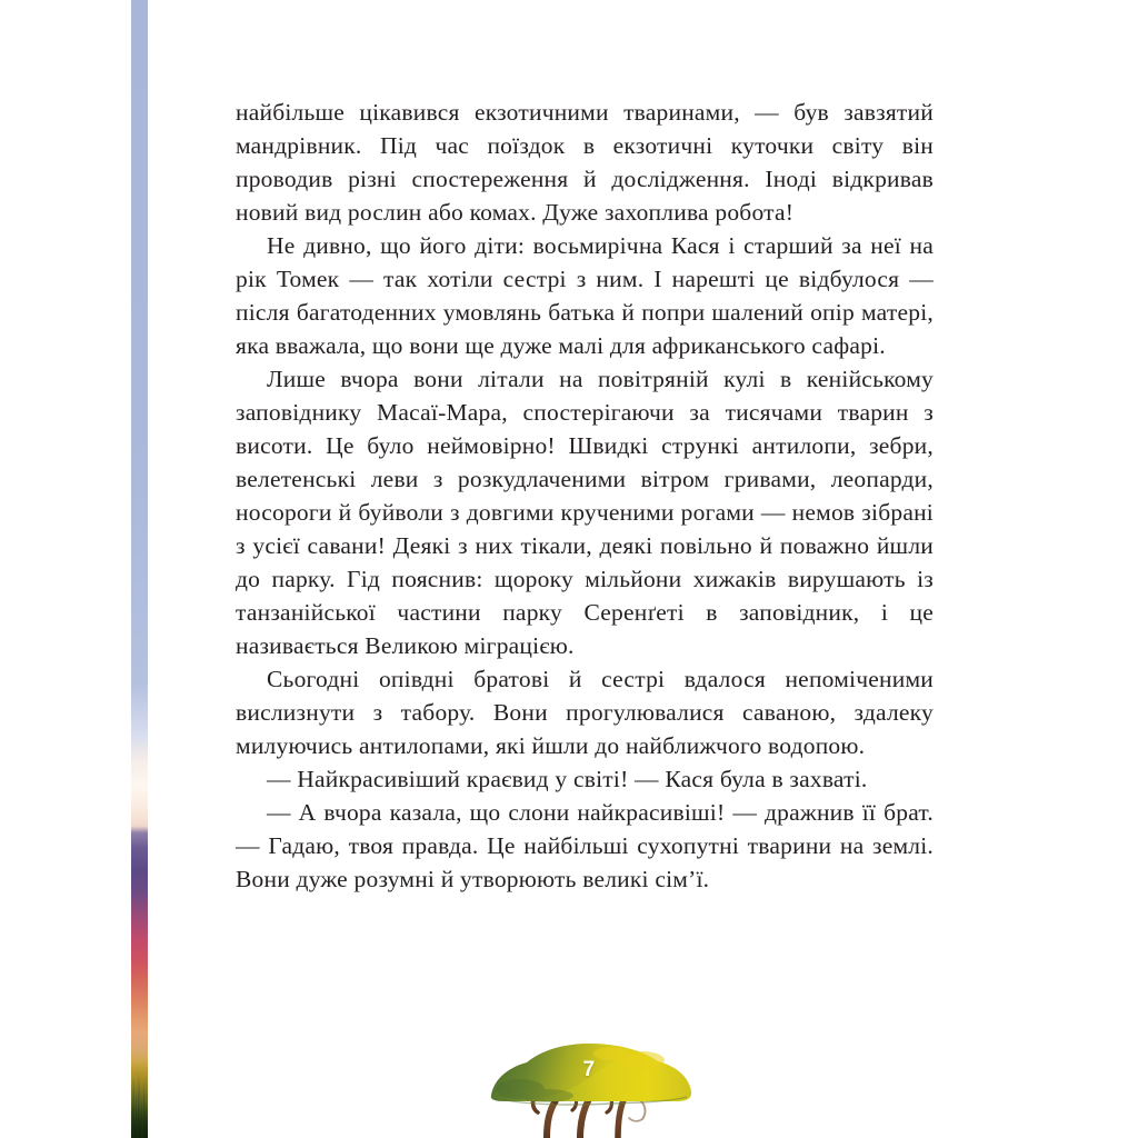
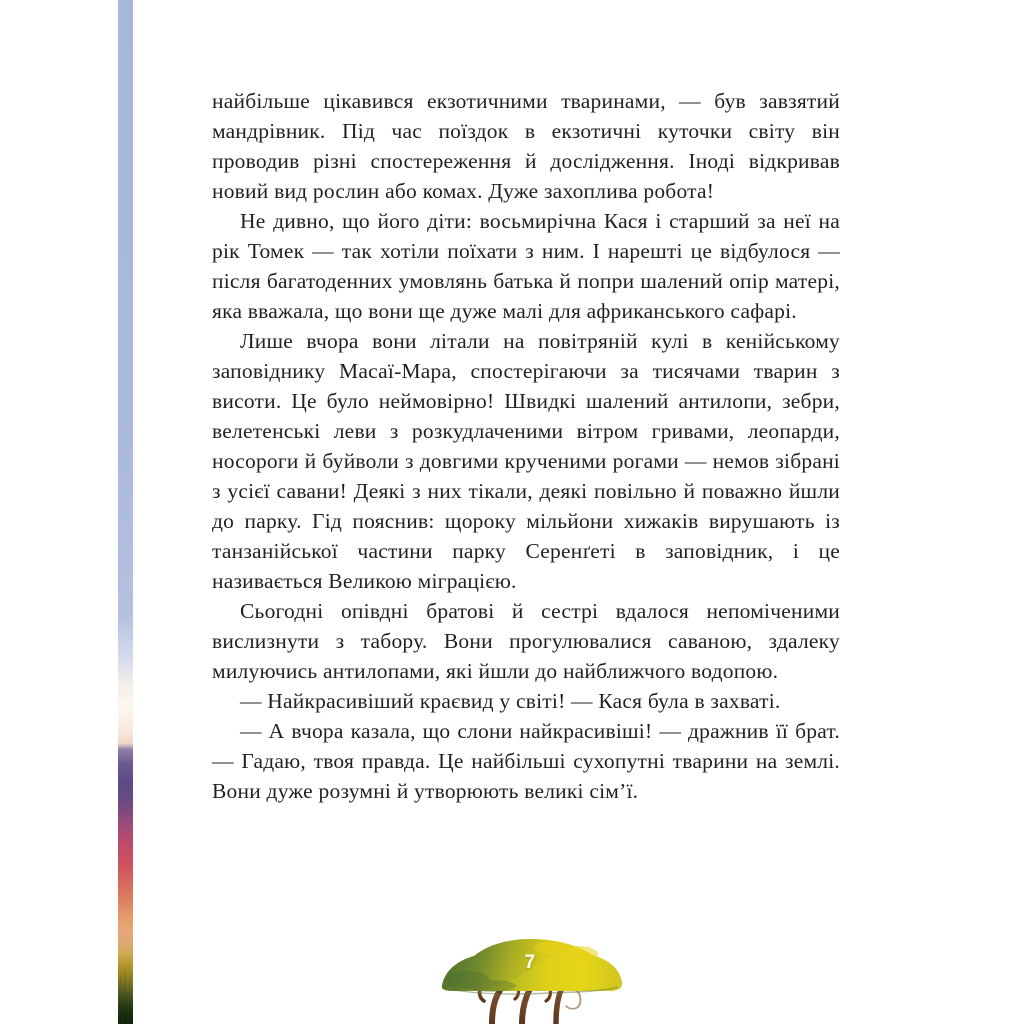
  найбільше цікавився екзотичними тваринами, — був завзятий мандрівник. Під час поїздок в екзотичні куточки світу він проводив різні спостереження й дослідження. Іноді відкривав новий вид рослин або комах. Дуже захоплива робота!
- Не дивно, що його діти: восьмирічна Кася і старший за неї на рік Томек — так хотіли сестрі з ним. І нарешті це відбулося — після багатоденних умовлянь батька й попри шалений опір матері, яка вважала, що вони ще дуже малі для африканського сафарі.
+ Не дивно, що його діти: восьмирічна Кася і старший за неї на рік Томек — так хотіли поїхати з ним. І нарешті це відбулося — після багатоденних умовлянь батька й попри шалений опір матері, яка вважала, що вони ще дуже малі для африканського сафарі.
- Лише вчора вони літали на повітряній кулі в кенійському заповіднику Масаї-Мара, спостерігаючи за тисячами тварин з висоти. Це було неймовірно! Швидкі стрункі антилопи, зебри, велетенські леви з розкудлаченими вітром гривами, леопарди, носороги й буйволи з довгими крученими рогами — немов зібрані з усієї савани! Деякі з них тікали, деякі повільно й поважно йшли до парку. Гід пояснив: щороку мільйони хижаків вирушають із танзанійської частини парку Серенґеті в заповідник, і це називається Великою міграцією.
+ Лише вчора вони літали на повітряній кулі в кенійському заповіднику Масаї-Мара, спостерігаючи за тисячами тварин з висоти. Це було неймовірно! Швидкі шалений антилопи, зебри, велетенські леви з розкудлаченими вітром гривами, леопарди, носороги й буйволи з довгими крученими рогами — немов зібрані з усієї савани! Деякі з них тікали, деякі повільно й поважно йшли до парку. Гід пояснив: щороку мільйони хижаків вирушають із танзанійської частини парку Серенґеті в заповідник, і це називається Великою міграцією.
  Сьогодні опівдні братові й сестрі вдалося непоміченими вислизнути з табору. Вони прогулювалися саваною, здалеку милуючись антилопами, які йшли до найближчого водопою.
  — Найкрасивіший краєвид у світі! — Кася була в захваті.
  — А вчора казала, що слони найкрасивіші! — дражнив її брат. — Гадаю, твоя правда. Це найбільші сухопутні тварини на землі. Вони дуже розумні й утворюють великі сім’ї.
  7
